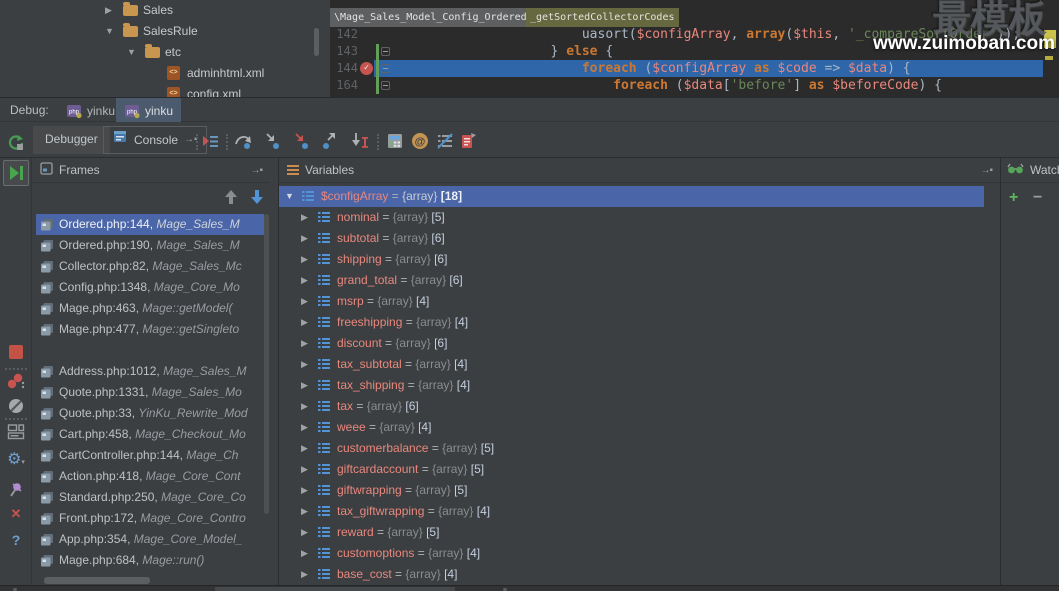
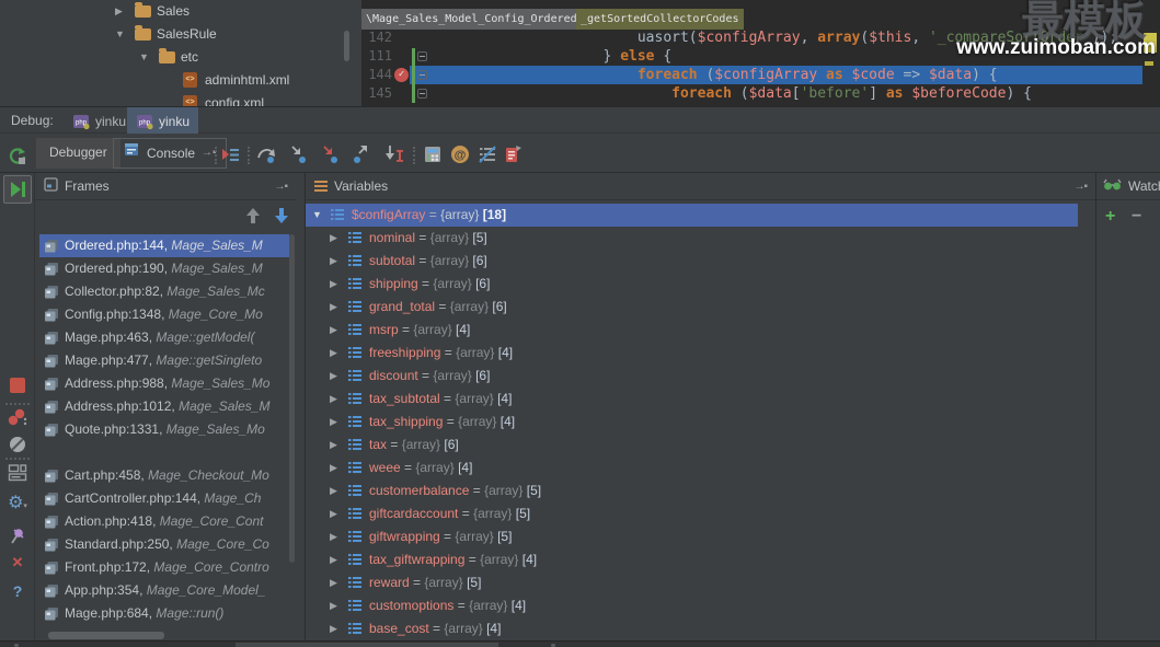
  ▶
  Sales
  ▼
  SalesRule
  ▼
  etc
  adminhtml.xml
  config.xml
  142
  uasort($configArray, array($this, '_compareSortOrder'));
- 143
+ 111
  } else {
  144
  ✓
  foreach ($configArray as $code => $data) {
- 164
+ 145
  foreach ($data['before'] as $beforeCode) {
  \Mage_Sales_Model_Config_Ordered
  _getSortedCollectorCodes
  最模板
  www.zuimoban.com
  Debug:
  yinku
  yinku
  Debugger
  Console
  →▪
  @
  ✕
  ?
  Frames
  →▪
  Ordered.php:144, Mage_Sales_M
  Ordered.php:190, Mage_Sales_M
  Collector.php:82, Mage_Sales_Mc
  Config.php:1348, Mage_Core_Mo
  Mage.php:463, Mage::getModel(
  Mage.php:477, Mage::getSingleto
+ Address.php:988, Mage_Sales_Mo
  Address.php:1012, Mage_Sales_M
  Quote.php:1331, Mage_Sales_Mo
- Quote.php:33, YinKu_Rewrite_Mod
  Cart.php:458, Mage_Checkout_Mo
  CartController.php:144, Mage_Ch
  Action.php:418, Mage_Core_Cont
  Standard.php:250, Mage_Core_Co
  Front.php:172, Mage_Core_Contro
  App.php:354, Mage_Core_Model_
  Mage.php:684, Mage::run()
  Variables
  →▪
  ▼
  $configArray = {array} [18]
  ▶
  nominal = {array} [5]
  ▶
  subtotal = {array} [6]
  ▶
  shipping = {array} [6]
  ▶
  grand_total = {array} [6]
  ▶
  msrp = {array} [4]
  ▶
  freeshipping = {array} [4]
  ▶
  discount = {array} [6]
  ▶
  tax_subtotal = {array} [4]
  ▶
  tax_shipping = {array} [4]
  ▶
  tax = {array} [6]
  ▶
  weee = {array} [4]
  ▶
  customerbalance = {array} [5]
  ▶
  giftcardaccount = {array} [5]
  ▶
  giftwrapping = {array} [5]
  ▶
  tax_giftwrapping = {array} [4]
  ▶
  reward = {array} [5]
  ▶
  customoptions = {array} [4]
  ▶
  base_cost = {array} [4]
  +
  −
